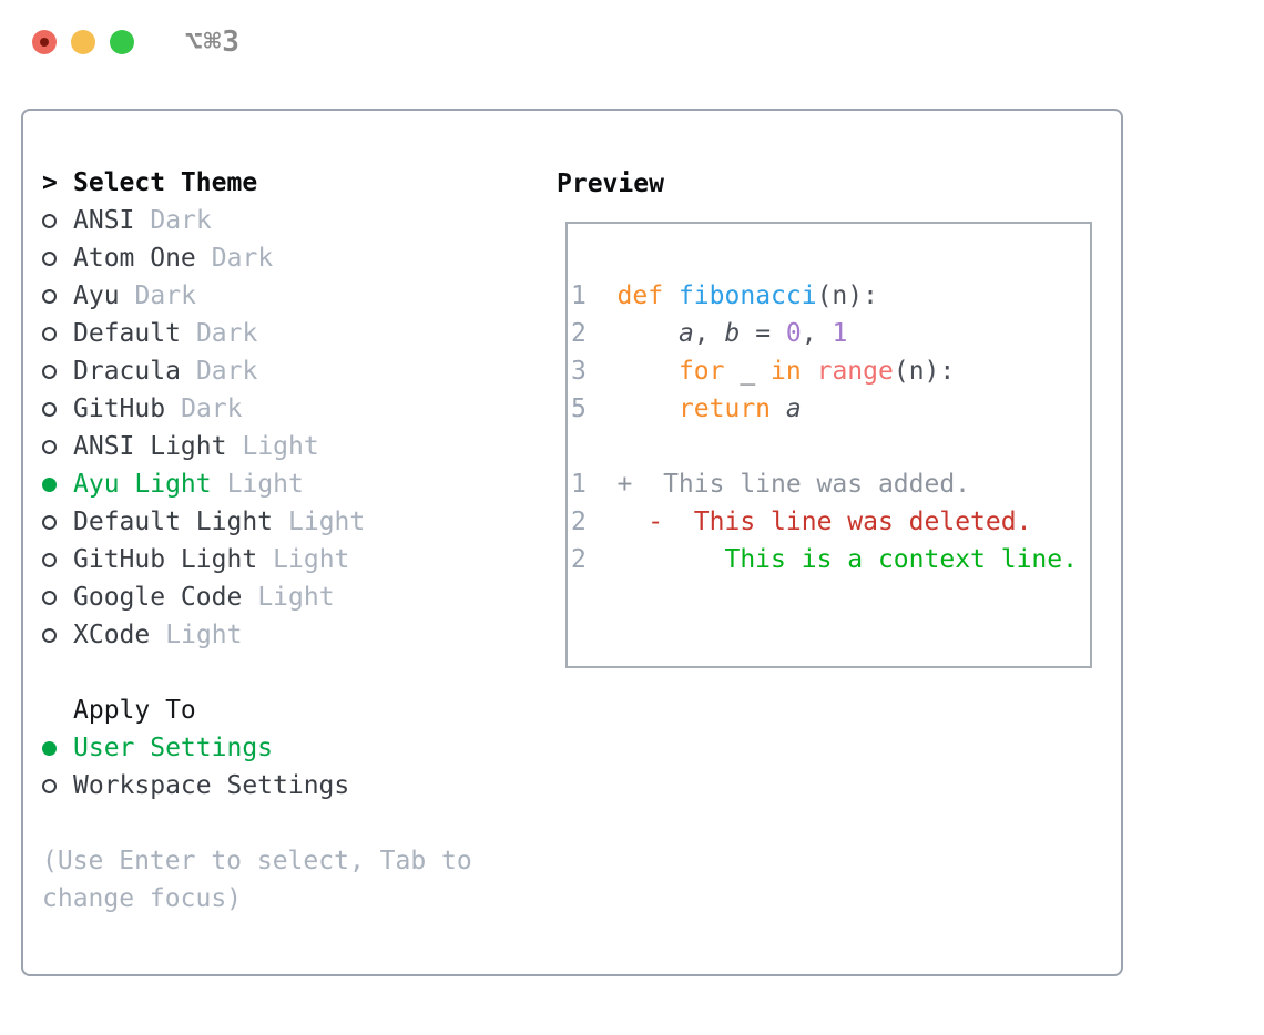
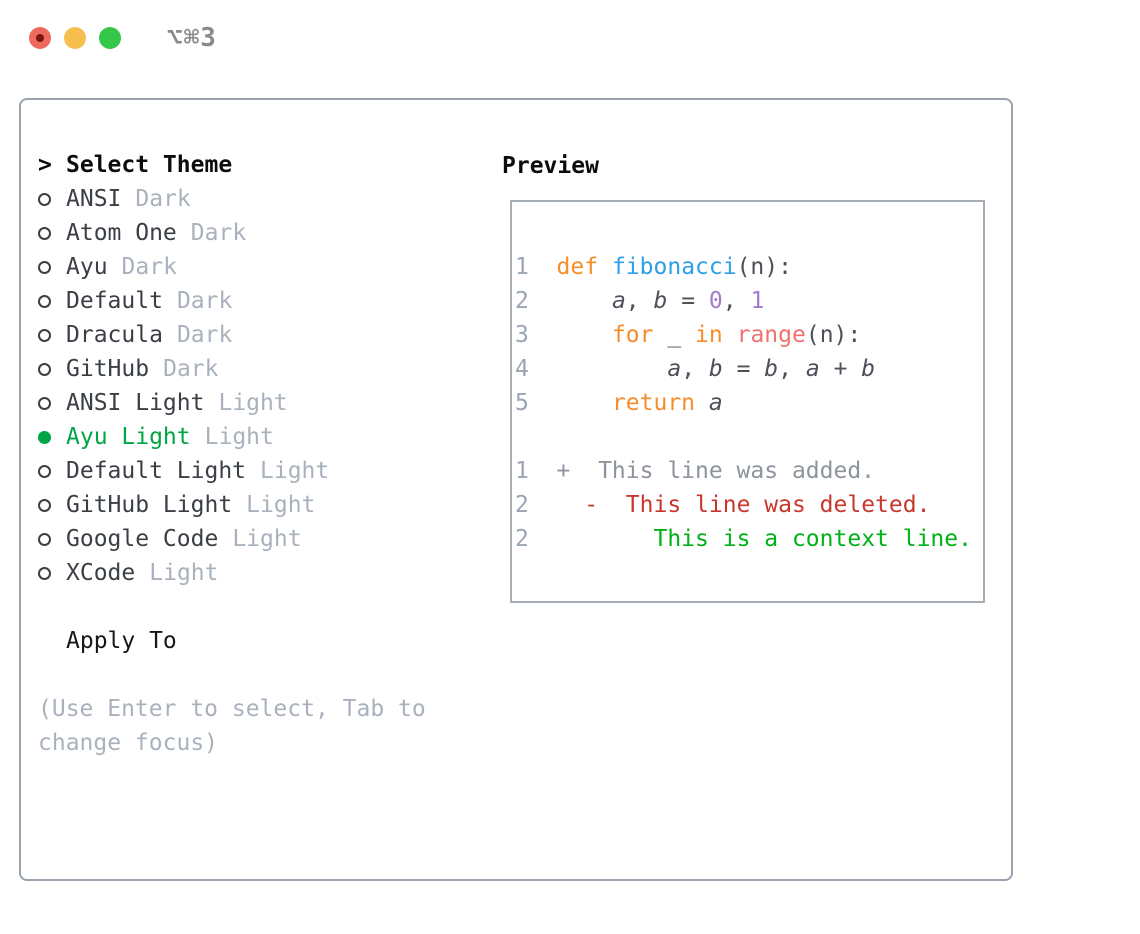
  ⌥⌘3
  >
  Select Theme
  ANSI
  Dark
  Atom One
  Dark
  Ayu
  Dark
  Default
  Dark
  Dracula
  Dark
  GitHub
  Dark
  ANSI Light
  Light
  Ayu Light
  Light
  Default Light
  Light
  GitHub Light
  Light
  Google Code
  Light
  XCode
  Light
  Apply To
- User Settings
- Workspace Settings
  (Use Enter to select, Tab to
  change focus)
  Preview
  1 def fibonacci(n):
  2 a, b = 0, 1
  3 for _ in range(n):
+ 4 a, b = b, a + b
  5 return a
  1 + This line was added.
  2 - This line was deleted.
  2 This is a context line.
